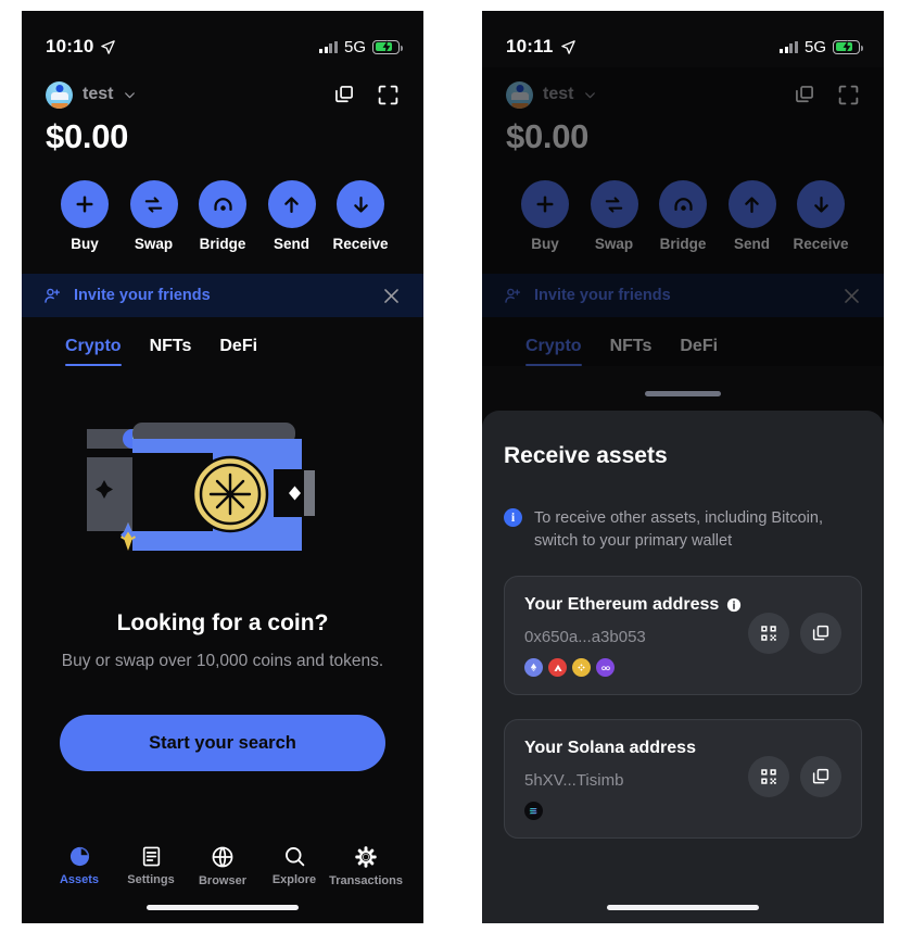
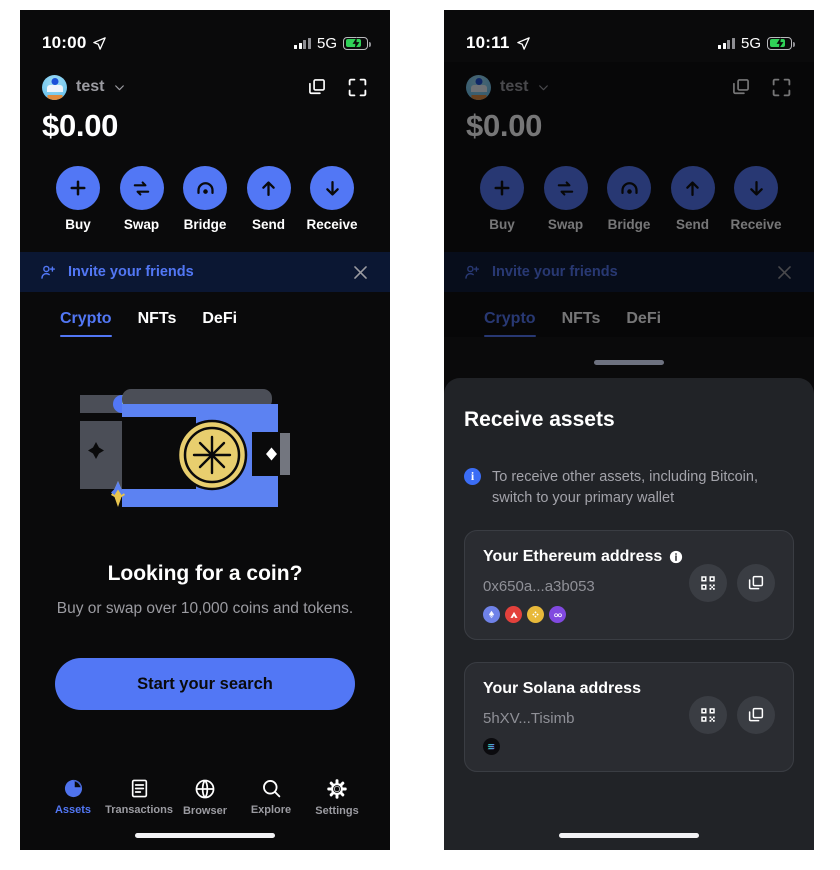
- 10:10
+ 10:00
  5G
  test
  $0.00
  Buy
  Swap
  Bridge
  Send
  Receive
  Invite your friends
  Crypto
  NFTs
  DeFi
  Looking for a coin?
  Buy or swap over 10,000 coins and tokens.
  Start your search
  Assets
- Settings
+ Transactions
  Browser
  Explore
- Transactions
+ Settings
  10:11
  5G
  test
  $0.00
  Buy
  Swap
  Bridge
  Send
  Receive
  Invite your friends
  Crypto
  NFTs
  DeFi
  Receive assets
  i
  To receive other assets, including Bitcoin, switch to your primary wallet
  Your Ethereum address
  0x650a...a3b053
  Your Solana address
  5hXV...Tisimb
